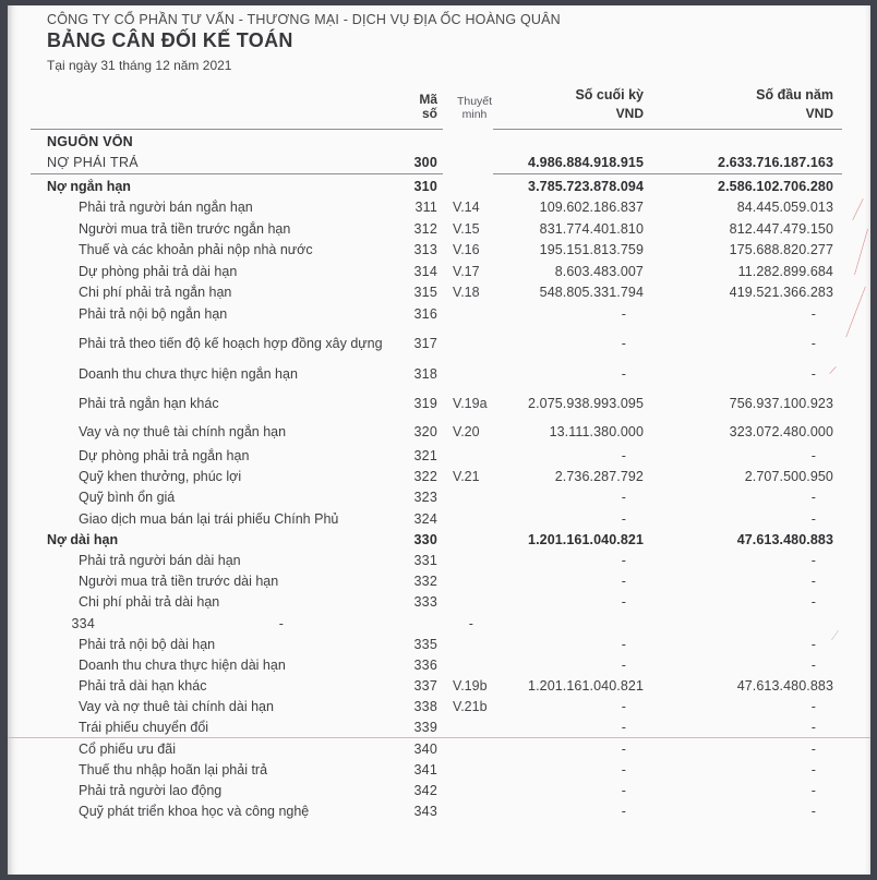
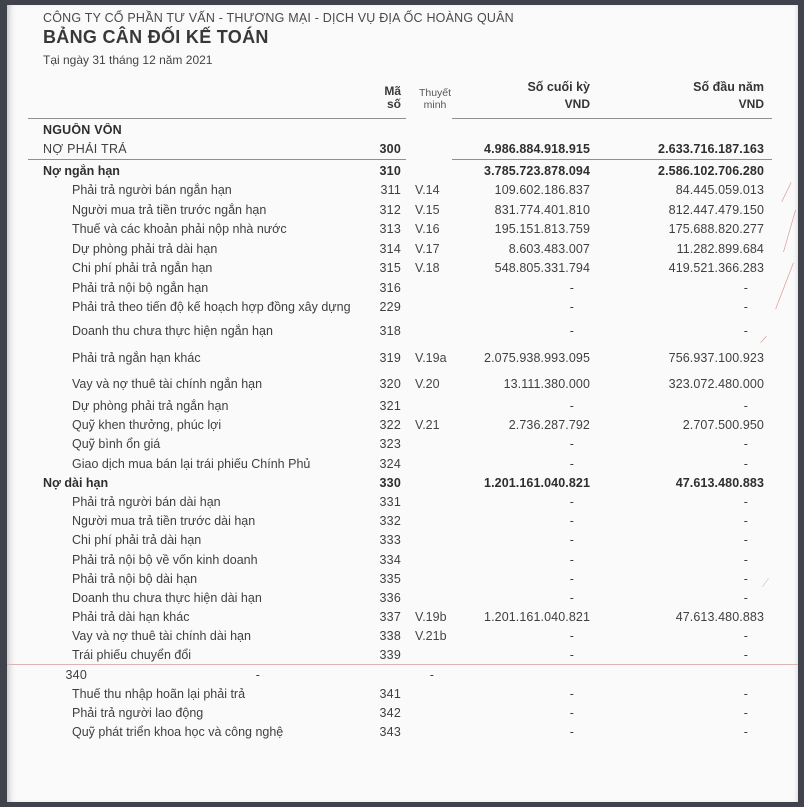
  CÔNG TY CỔ PHẦN TƯ VẤN - THƯƠNG MẠI - DỊCH VỤ ĐỊA ỐC HOÀNG QUÂN
  BẢNG CÂN ĐỐI KẾ TOÁN
  Tại ngày 31 tháng 12 năm 2021
  Mã
  số
  Thuyết
  minh
  Số cuối kỳ
  VND
  Số đầu năm
  VND
  NGUỒN VỐN
  NỢ PHẢI TRẢ
  300
  4.986.884.918.915
  2.633.716.187.163
  Nợ ngắn hạn
  310
  3.785.723.878.094
  2.586.102.706.280
  Phải trả người bán ngắn hạn
  311
  V.14
  109.602.186.837
  84.445.059.013
  Người mua trả tiền trước ngắn hạn
  312
  V.15
  831.774.401.810
  812.447.479.150
  Thuế và các khoản phải nộp nhà nước
  313
  V.16
  195.151.813.759
  175.688.820.277
  Dự phòng phải trả dài hạn
  314
  V.17
  8.603.483.007
  11.282.899.684
  Chi phí phải trả ngắn hạn
  315
  V.18
  548.805.331.794
  419.521.366.283
  Phải trả nội bộ ngắn hạn
  316
  -
  -
  Phải trả theo tiến độ kế hoạch hợp đồng xây dựng
- 317
+ 229
  -
  -
  Doanh thu chưa thực hiện ngắn hạn
  318
  -
  -
  Phải trả ngắn hạn khác
  319
  V.19a
  2.075.938.993.095
  756.937.100.923
  Vay và nợ thuê tài chính ngắn hạn
  320
  V.20
  13.111.380.000
  323.072.480.000
  Dự phòng phải trả ngắn hạn
  321
  -
  -
  Quỹ khen thưởng, phúc lợi
  322
  V.21
  2.736.287.792
  2.707.500.950
  Quỹ bình ổn giá
  323
  -
  -
  Giao dịch mua bán lại trái phiếu Chính Phủ
  324
  -
  -
  Nợ dài hạn
  330
  1.201.161.040.821
  47.613.480.883
  Phải trả người bán dài hạn
  331
  -
  -
  Người mua trả tiền trước dài hạn
  332
  -
  -
  Chi phí phải trả dài hạn
  333
  -
  -
+ Phải trả nội bộ về vốn kinh doanh
  334
  -
  -
  Phải trả nội bộ dài hạn
  335
  -
  -
  Doanh thu chưa thực hiện dài hạn
  336
  -
  -
  Phải trả dài hạn khác
  337
  V.19b
  1.201.161.040.821
  47.613.480.883
  Vay và nợ thuê tài chính dài hạn
  338
  V.21b
  -
  -
  Trái phiếu chuyển đổi
  339
  -
  -
- Cổ phiếu ưu đãi
  340
  -
  -
  Thuế thu nhập hoãn lại phải trả
  341
  -
  -
  Phải trả người lao động
  342
  -
  -
  Quỹ phát triển khoa học và công nghệ
  343
  -
  -
